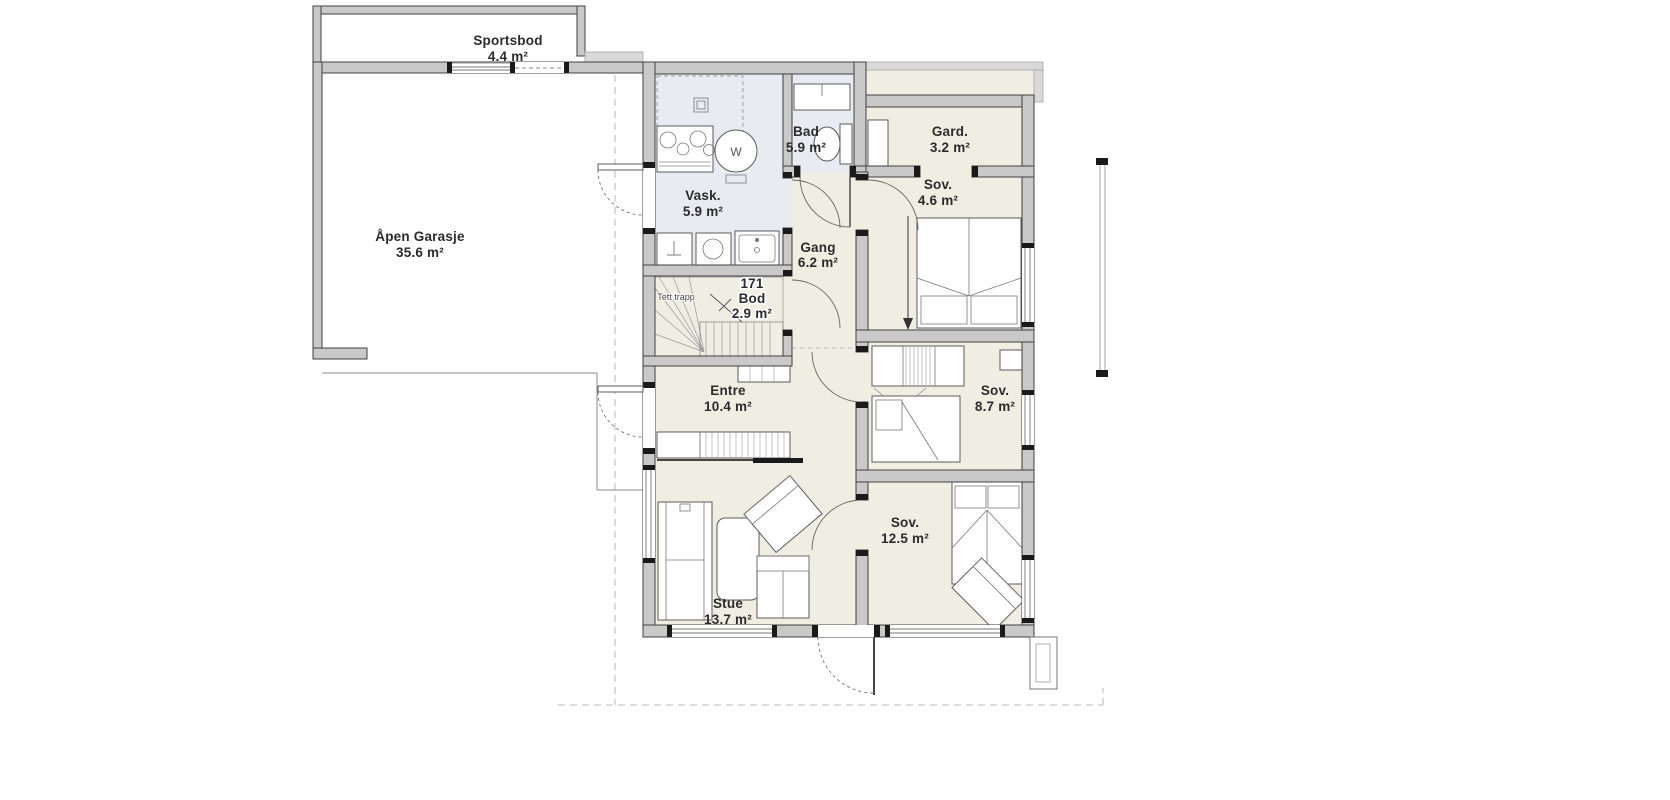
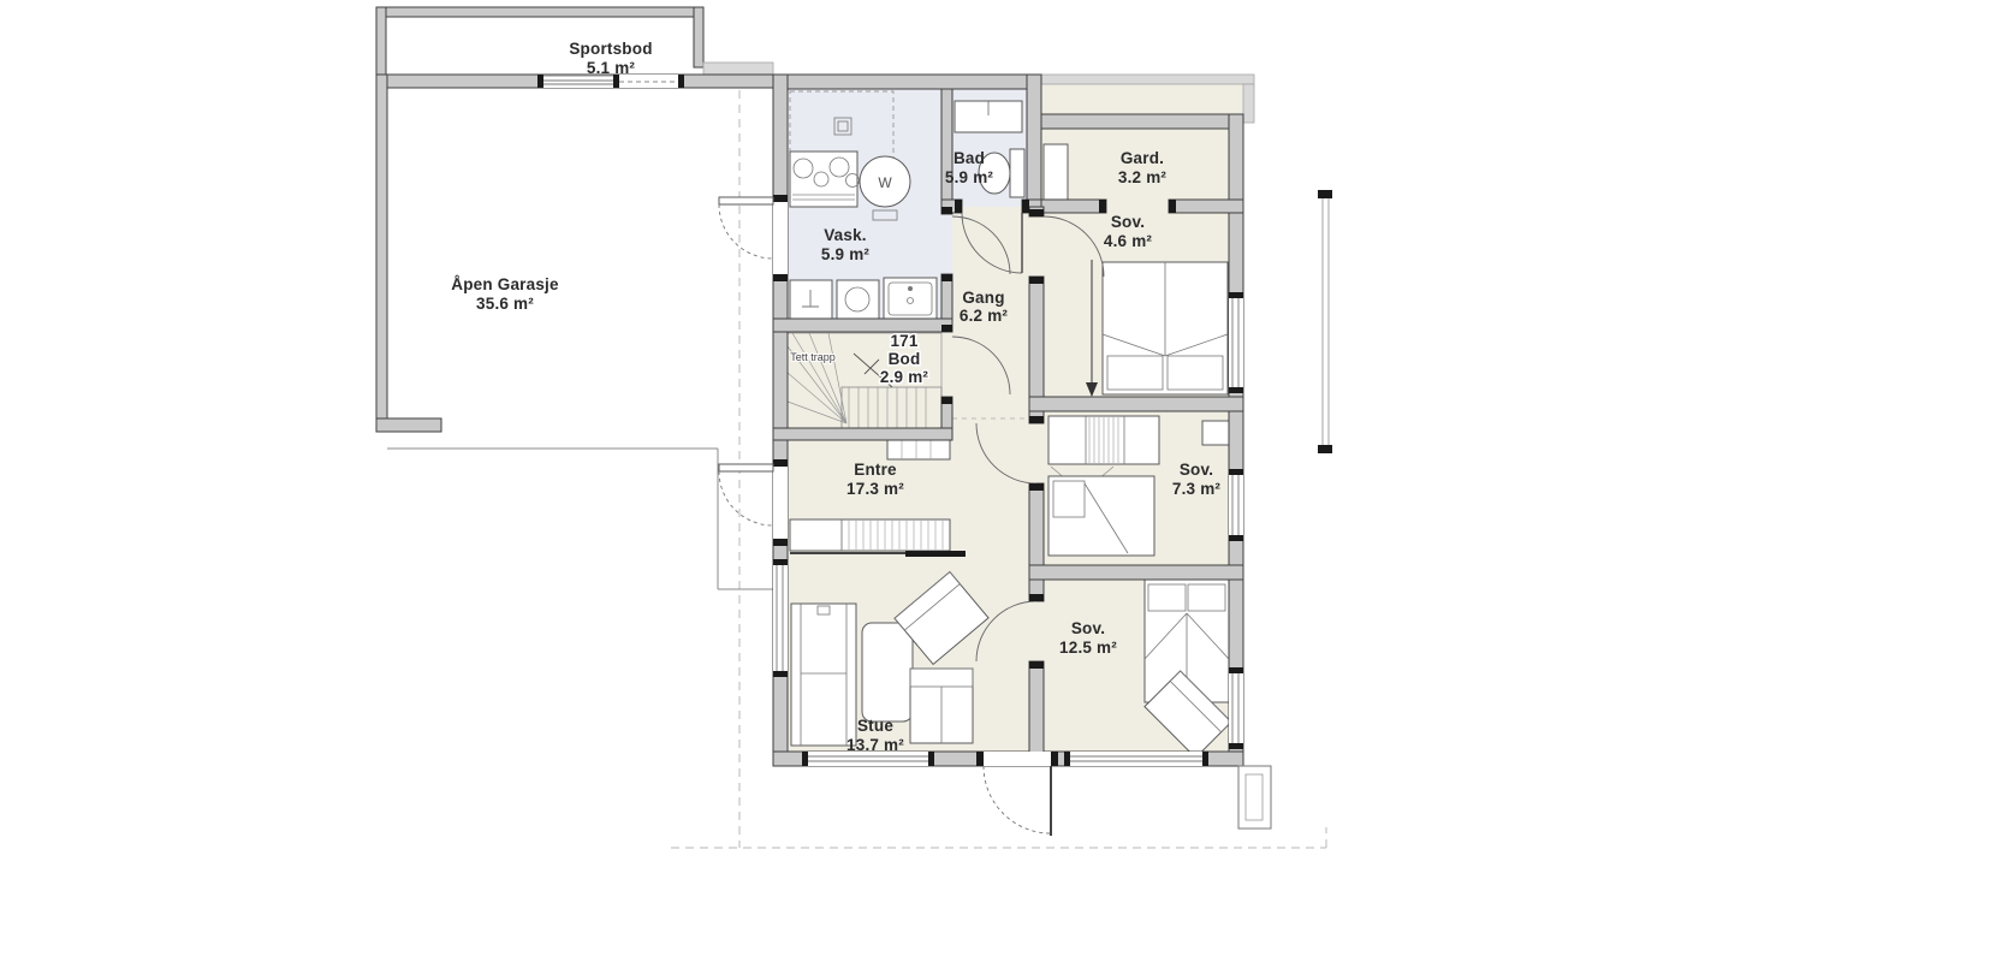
  W
  Sportsbod
- 4.4 m²
+ 5.1 m²
  Åpen Garasje
  35.6 m²
  Vask.
  5.9 m²
  Bad
  5.9 m²
  Gard.
  3.2 m²
  Sov.
  4.6 m²
  Gang
  6.2 m²
  Tett trapp
  171
  Bod
  2.9 m²
  Entre
- 10.4 m²
+ 17.3 m²
  Sov.
- 8.7 m²
+ 7.3 m²
  Stue
  13.7 m²
  Sov.
  12.5 m²
